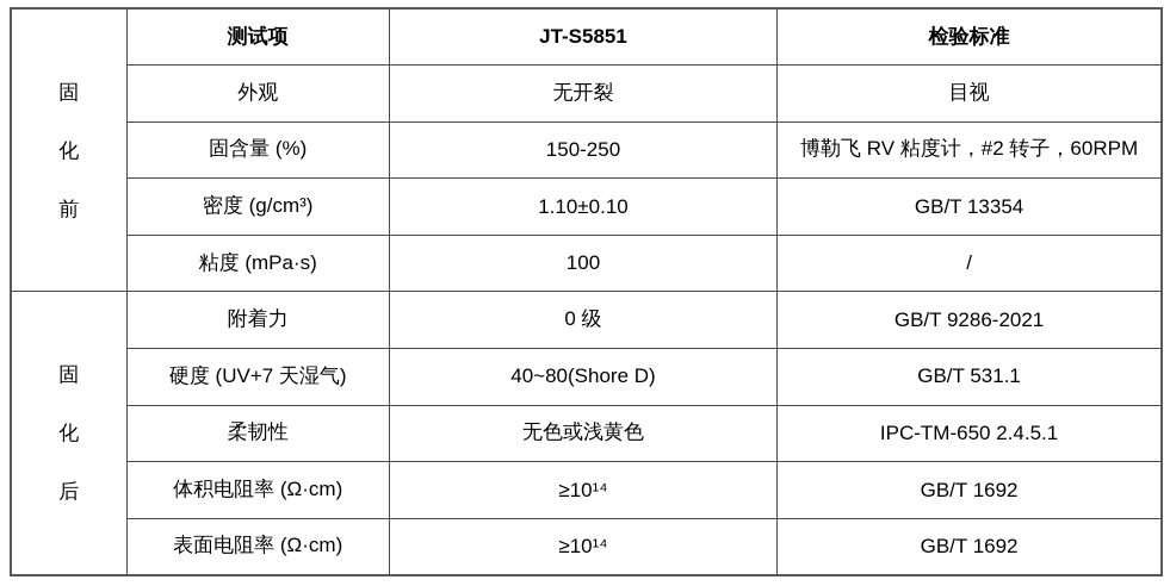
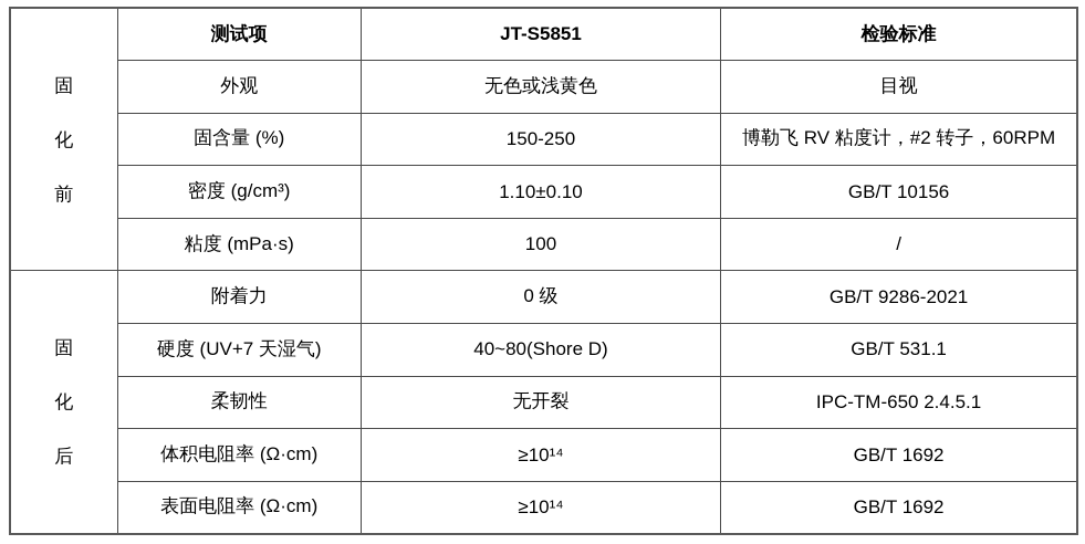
  固化前	测试项	JT-S5851	检验标准
- 外观	无开裂	目视
+ 外观	无色或浅黄色	目视
  固含量 (%)	150-250	博勒飞 RV 粘度计，#2 转子，60RPM
- 密度 (g/cm³)	1.10±0.10	GB/T 13354
+ 密度 (g/cm³)	1.10±0.10	GB/T 10156
  粘度 (mPa·s)	100	/
  固化后	附着力	0 级	GB/T 9286-2021
  硬度 (UV+7 天湿气)	40~80(Shore D)	GB/T 531.1
- 柔韧性	无色或浅黄色	IPC-TM-650 2.4.5.1
+ 柔韧性	无开裂	IPC-TM-650 2.4.5.1
  体积电阻率 (Ω·cm)	≥10¹⁴	GB/T 1692
  表面电阻率 (Ω·cm)	≥10¹⁴	GB/T 1692
